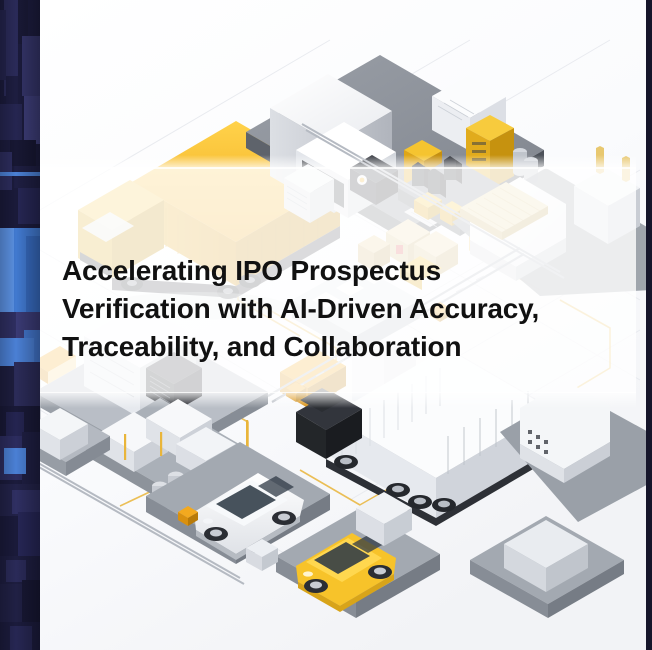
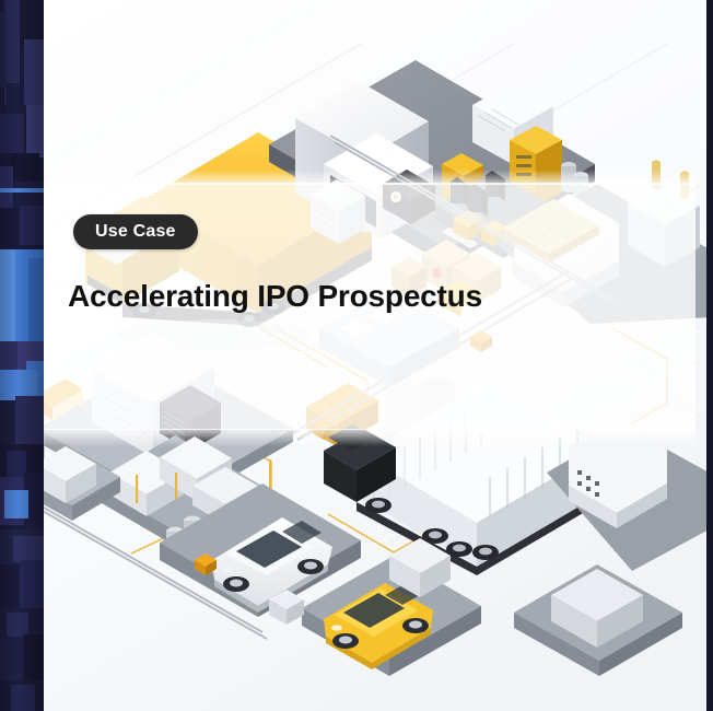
+ Use Case
  Accelerating IPO Prospectus
- Verification with AI-Driven Accuracy,
- Traceability, and Collaboration
